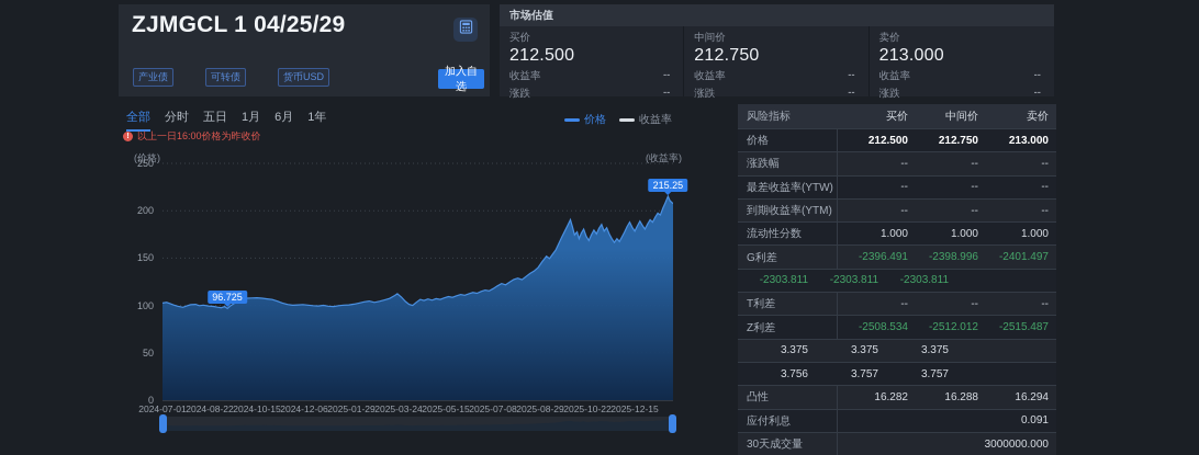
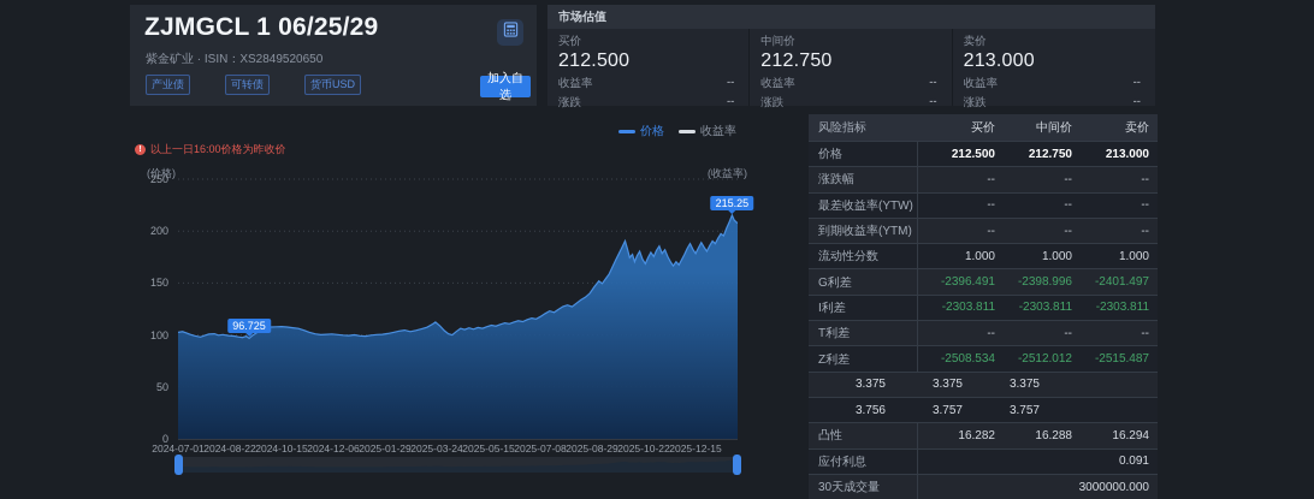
- ZJMGCL 1 04/25/29
+ ZJMGCL 1 06/25/29
+ 紫金矿业 · ISIN：XS2849520650
  产业债
  可转债
  货币USD
  加入自选
  市场估值
  买价
  212.500
  收益率
  --
  涨跌
  --
  中间价
  212.750
  收益率
  --
  涨跌
  --
  卖价
  213.000
  收益率
  --
  涨跌
  --
- 全部
- 分时
- 五日
- 1月
- 6月
- 1年
  价格
  收益率
  以上一日16:00价格为昨收价
  (价格)
  (收益率)
  0
  50
  100
  150
  200
  250
  96.725
  215.25
  2024-07-01
  2024-08-22
  2024-10-15
  2024-12-06
  2025-01-29
  2025-03-24
  2025-05-15
  2025-07-08
  2025-08-29
  2025-10-22
  2025-12-15
  风险指标
  买价
  中间价
  卖价
  价格
  212.500
  212.750
  213.000
  涨跌幅
  --
  --
  --
  最差收益率(YTW)
  --
  --
  --
  到期收益率(YTM)
  --
  --
  --
  流动性分数
  1.000
  1.000
  1.000
  G利差
  -2396.491
  -2398.996
  -2401.497
+ I利差
  -2303.811
  -2303.811
  -2303.811
  T利差
  --
  --
  --
  Z利差
  -2508.534
  -2512.012
  -2515.487
  3.375
  3.375
  3.375
  3.756
  3.757
  3.757
  凸性
  16.282
  16.288
  16.294
  应付利息
  0.091
  30天成交量
  3000000.000
